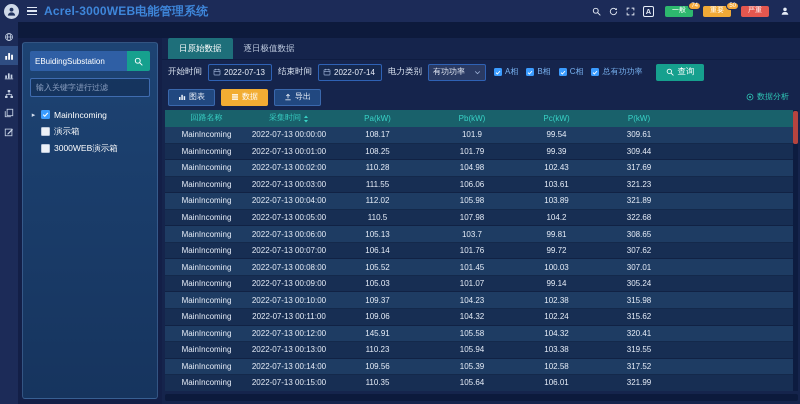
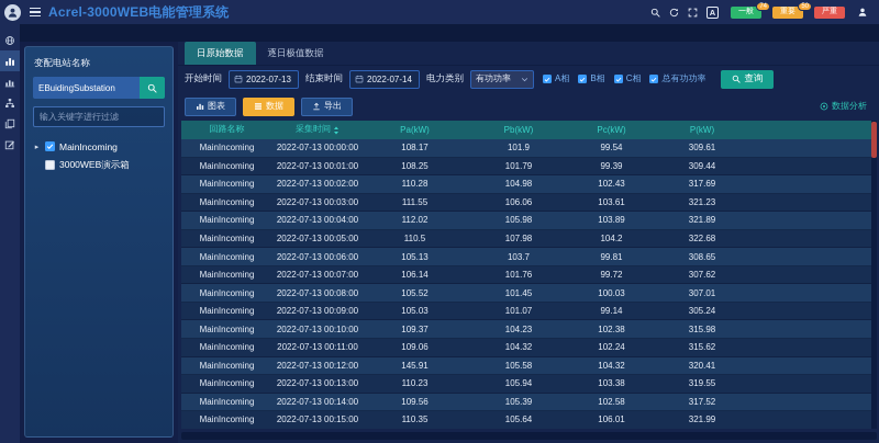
  Acrel-3000WEB电能管理系统
  A
+ 变配电站名称
  EBuidingSubstation
  输入关键字进行过滤
  MainIncoming
- 演示箱
  3000WEB演示箱
  日原始数据
  逐日极值数据
  开始时间
  2022-07-13
  结束时间
  2022-07-14
  电力类别
  有功功率
  A相
  B相
  C相
  总有功功率
  查询
  图表
  数据
  导出
  数据分析
  回路名称
  采集时间
  Pa(kW)
  Pb(kW)
  Pc(kW)
  P(kW)
  MainIncoming
  2022-07-13 00:00:00
  108.17
  101.9
  99.54
  309.61
  MainIncoming
  2022-07-13 00:01:00
  108.25
  101.79
  99.39
  309.44
  MainIncoming
  2022-07-13 00:02:00
  110.28
  104.98
  102.43
  317.69
  MainIncoming
  2022-07-13 00:03:00
  111.55
  106.06
  103.61
  321.23
  MainIncoming
  2022-07-13 00:04:00
  112.02
  105.98
  103.89
  321.89
  MainIncoming
  2022-07-13 00:05:00
  110.5
  107.98
  104.2
  322.68
  MainIncoming
  2022-07-13 00:06:00
  105.13
  103.7
  99.81
  308.65
  MainIncoming
  2022-07-13 00:07:00
  106.14
  101.76
  99.72
  307.62
  MainIncoming
  2022-07-13 00:08:00
  105.52
  101.45
  100.03
  307.01
  MainIncoming
  2022-07-13 00:09:00
  105.03
  101.07
  99.14
  305.24
  MainIncoming
  2022-07-13 00:10:00
  109.37
  104.23
  102.38
  315.98
  MainIncoming
  2022-07-13 00:11:00
  109.06
  104.32
  102.24
  315.62
  MainIncoming
  2022-07-13 00:12:00
  145.91
  105.58
  104.32
  320.41
  MainIncoming
  2022-07-13 00:13:00
  110.23
  105.94
  103.38
  319.55
  MainIncoming
  2022-07-13 00:14:00
  109.56
  105.39
  102.58
  317.52
  MainIncoming
  2022-07-13 00:15:00
  110.35
  105.64
  106.01
  321.99
